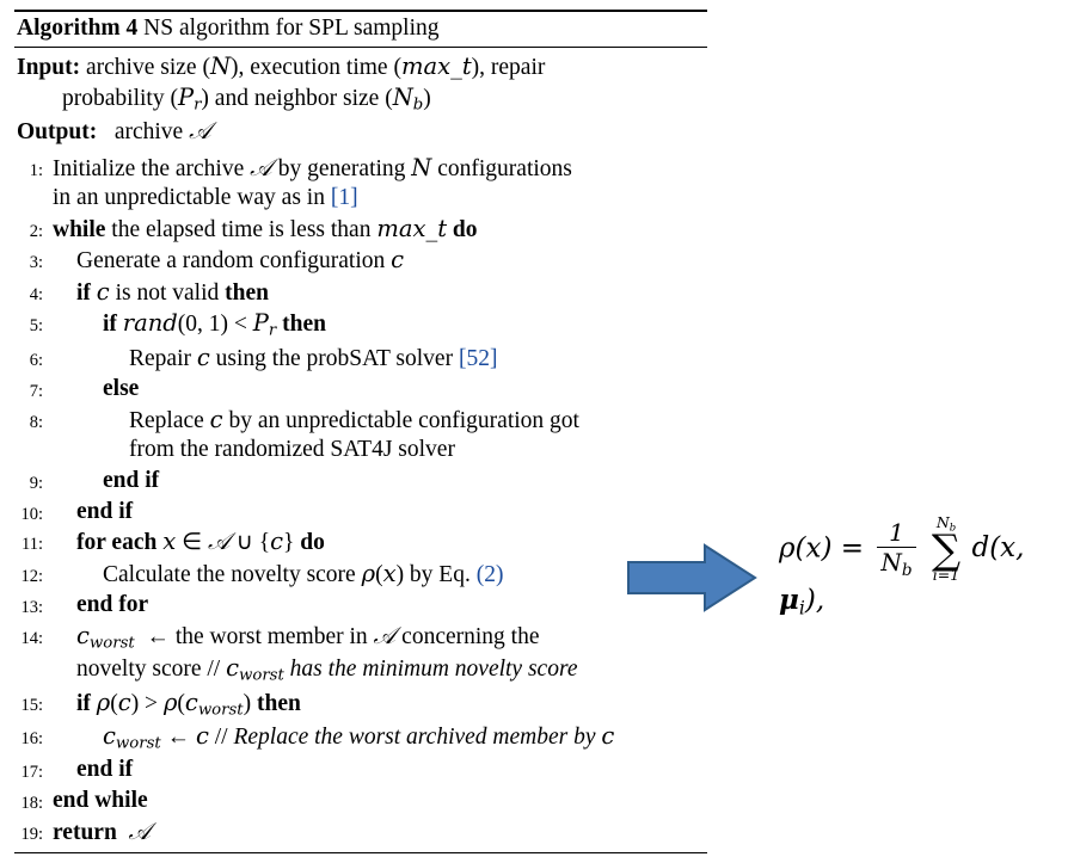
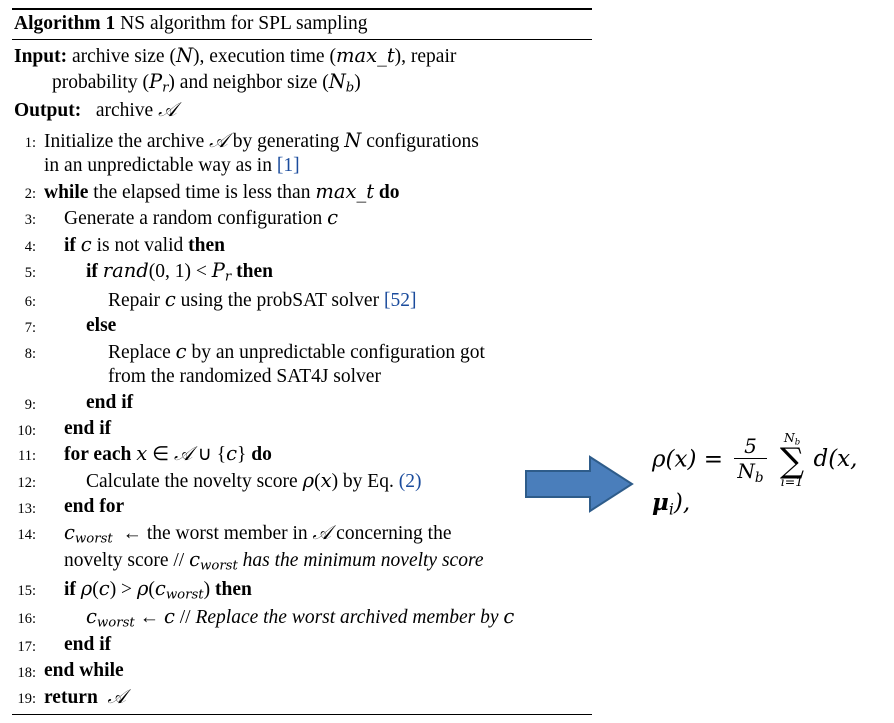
- Algorithm 4 NS algorithm for SPL sampling
+ Algorithm 1 NS algorithm for SPL sampling
  Input: archive size (N), execution time (max_t), repair
  probability (Pr) and neighbor size (Nb)
  Output: archive 𝒜
  1:
  Initialize the archive 𝒜 by generating N configurations
  in an unpredictable way as in [1]
  2:
  while the elapsed time is less than max_t do
  3:
  Generate a random configuration c
  4:
  if c is not valid then
  5:
  if rand(0, 1) < Pr then
  6:
  Repair c using the probSAT solver [52]
  7:
  else
  8:
  Replace c by an unpredictable configuration got
  from the randomized SAT4J solver
  9:
  end if
  10:
  end if
  11:
  for each x ∈ 𝒜 ∪ {c} do
  12:
  Calculate the novelty score ρ(x) by Eq. (2)
  13:
  end for
  14:
  cworst ← the worst member in 𝒜 concerning the
  novelty score // cworst has the minimum novelty score
  15:
  if ρ(c) > ρ(cworst) then
  16:
  cworst ← c // Replace the worst archived member by c
  17:
  end if
  18:
  end while
  19:
  return 𝒜
  ρ(x) =
- 1
+ 5
  Nb
  Nb
  ∑
  i=1
  d(x, μi),
